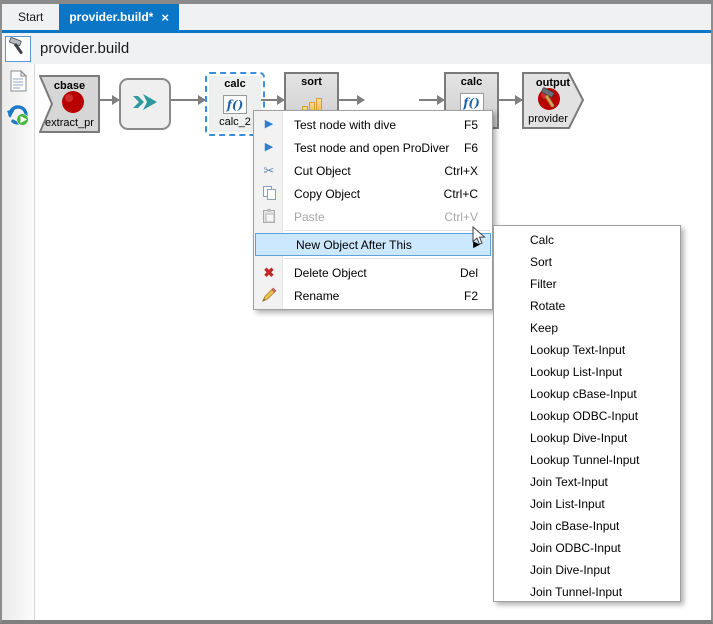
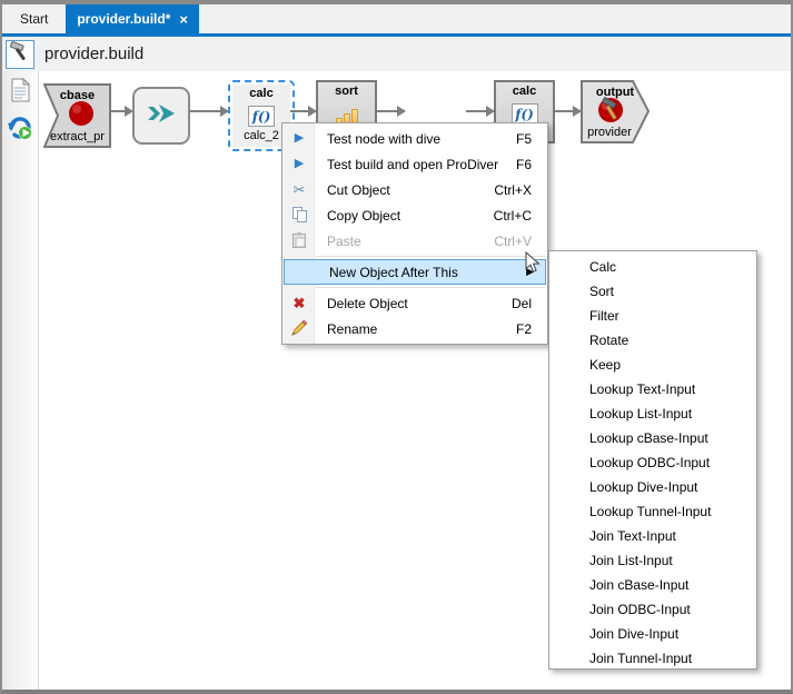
  Start
  provider.build*
  ×
  provider.build
  cbase
  extract_pr
  calc
  f()
  calc_2
  sort
  calc
  f()
  output
  provider
  ▶
  Test node with dive
  F5
  ▶
- Test node and open ProDiver
+ Test build and open ProDiver
  F6
  ✂
  Cut Object
  Ctrl+X
  Copy Object
  Ctrl+C
  Paste
  Ctrl+V
  New Object After This
  ▶
  ✖
  Delete Object
  Del
  Rename
  F2
  Calc
  Sort
  Filter
  Rotate
  Keep
  Lookup Text-Input
  Lookup List-Input
  Lookup cBase-Input
  Lookup ODBC-Input
  Lookup Dive-Input
  Lookup Tunnel-Input
  Join Text-Input
  Join List-Input
  Join cBase-Input
  Join ODBC-Input
  Join Dive-Input
  Join Tunnel-Input
